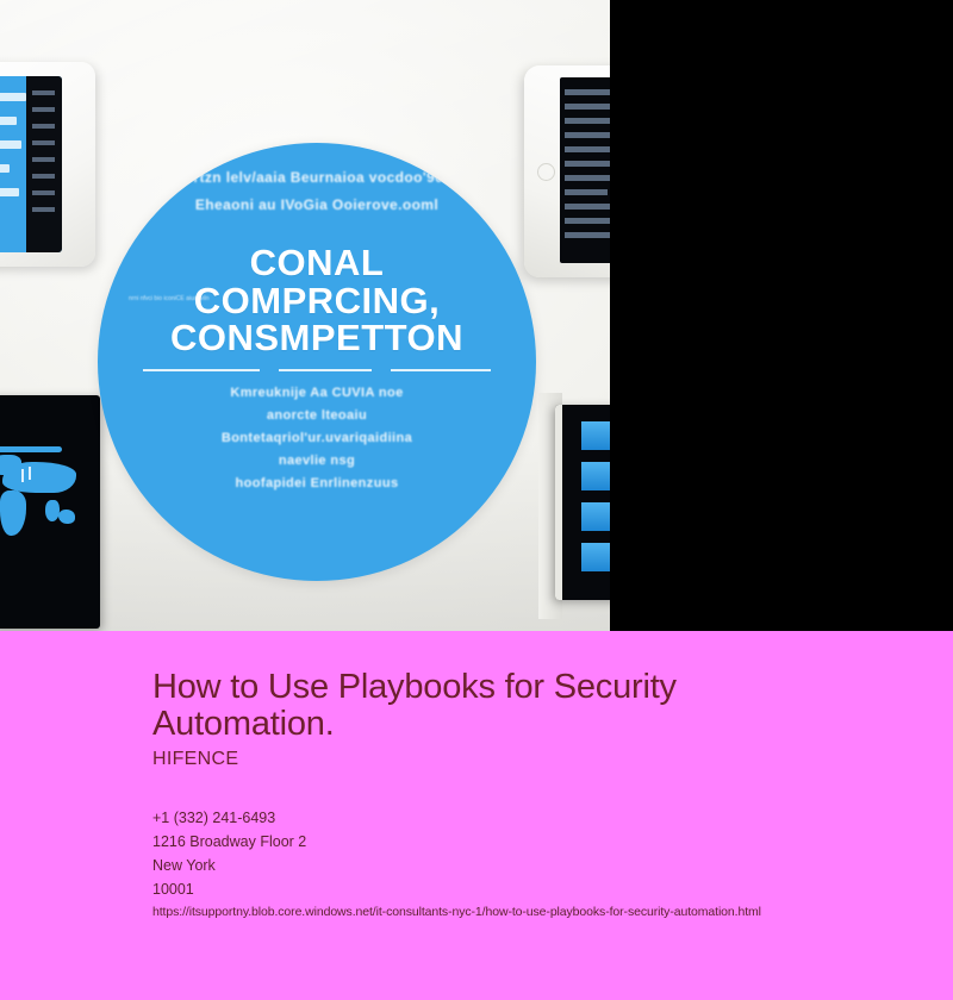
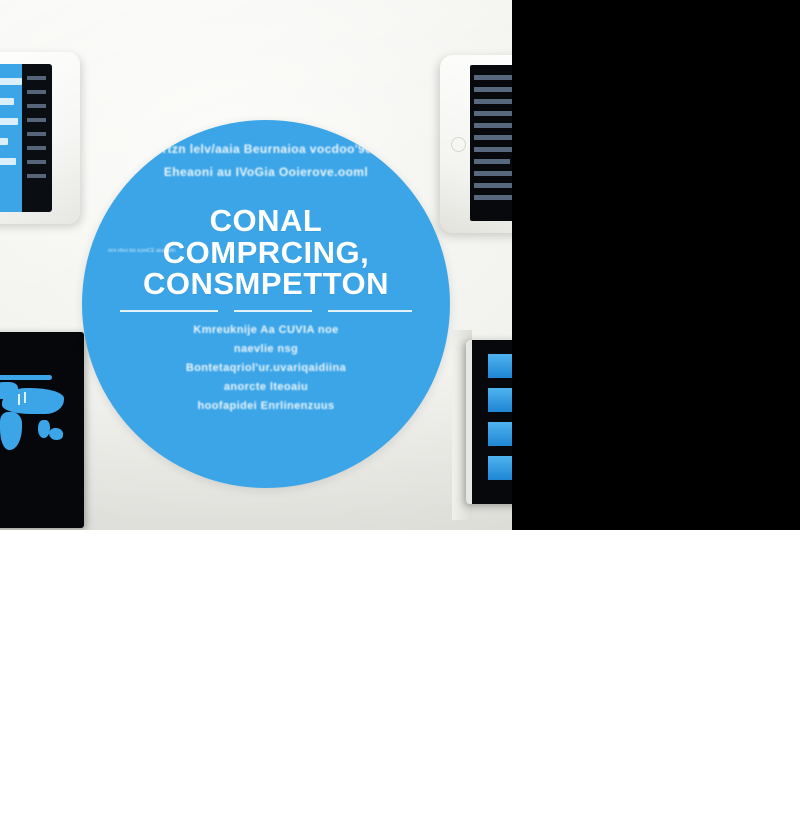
  Ortzn lelv/aaia Beurnaioa vocdoo'90a
  Eheaoni au IVoGia Ooierove.ooml
  CONAL
  COMPRCING,
  CONSMPETTON
  Kmreuknije Aa CUVIA noe
- anorcte lteoaiu
+ naevlie nsg
  Bontetaqriol'ur.uvariqaidiina
- naevlie nsg
+ anorcte lteoaiu
  hoofapidei Enrlinenzuus
- How to Use Playbooks for Security Automation.
- HIFENCE
- +1 (332) 241-6493
- 1216 Broadway Floor 2
- New York
- 10001
- https://itsupportny.blob.core.windows.net/it-consultants-nyc-1/how-to-use-playbooks-for-security-automation.html
